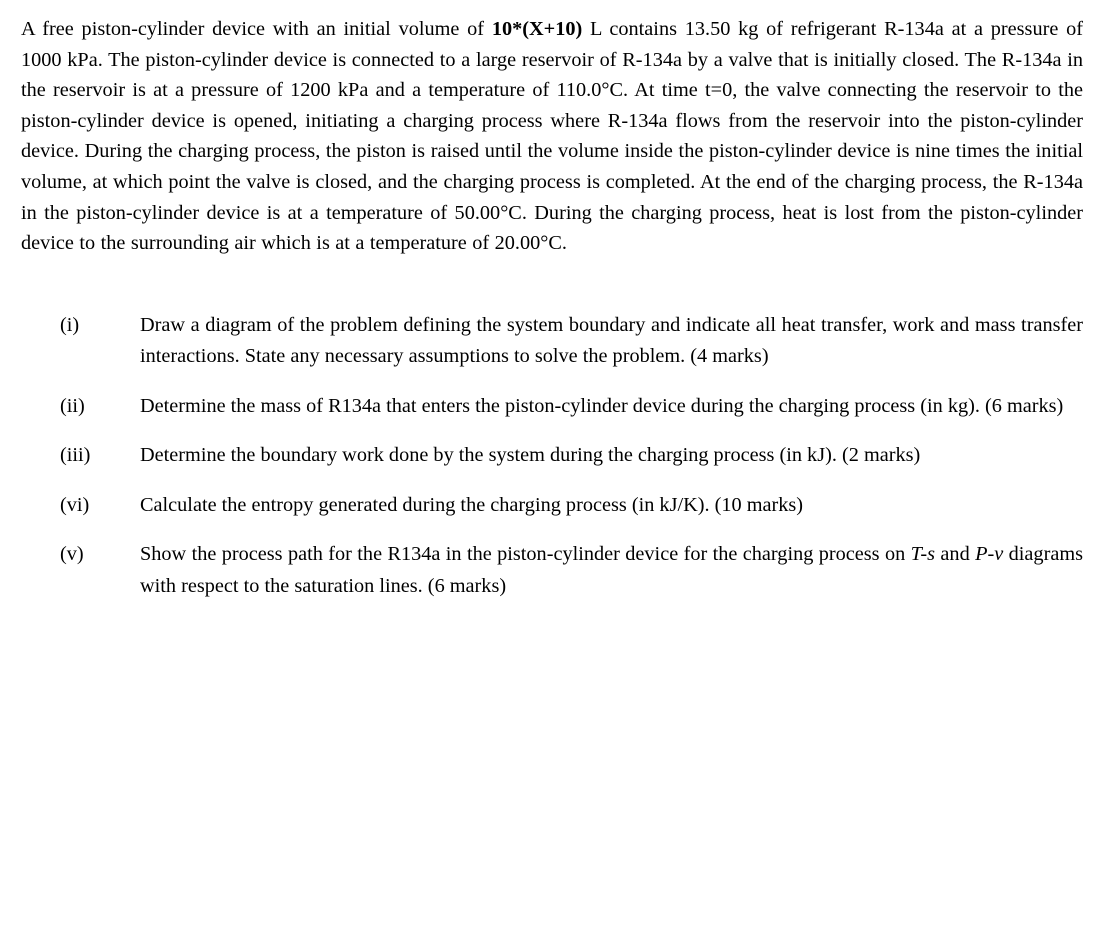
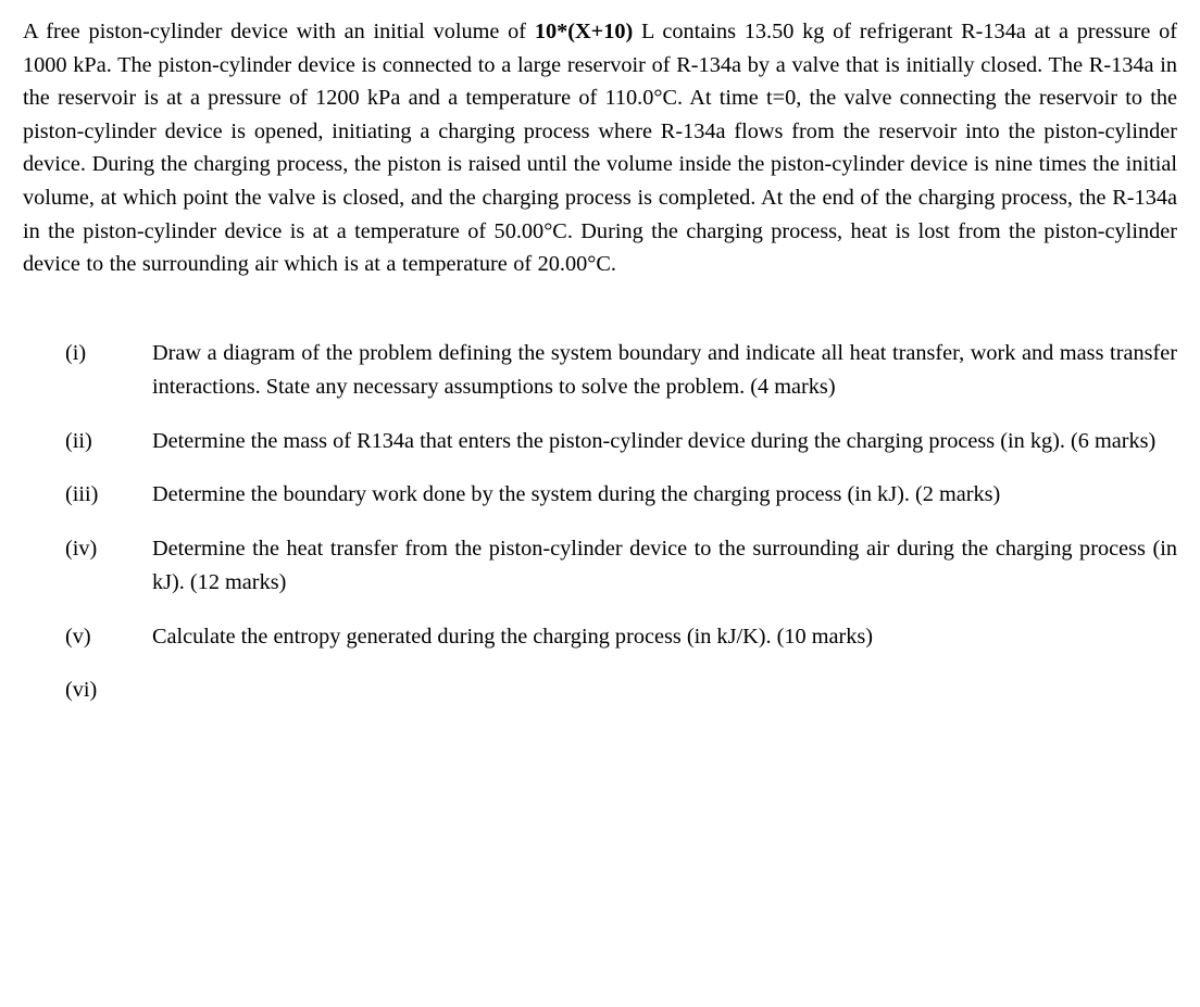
  A free piston-cylinder device with an initial volume of 10*(X+10) L contains 13.50 kg of refrigerant R-134a at a pressure of 1000 kPa. The piston-cylinder device is connected to a large reservoir of R-134a by a valve that is initially closed. The R-134a in the reservoir is at a pressure of 1200 kPa and a temperature of 110.0°C. At time t=0, the valve connecting the reservoir to the piston-cylinder device is opened, initiating a charging process where R-134a flows from the reservoir into the piston-cylinder device. During the charging process, the piston is raised until the volume inside the piston-cylinder device is nine times the initial volume, at which point the valve is closed, and the charging process is completed. At the end of the charging process, the R-134a in the piston-cylinder device is at a temperature of 50.00°C. During the charging process, heat is lost from the piston-cylinder device to the surrounding air which is at a temperature of 20.00°C.
  (i)
  Draw a diagram of the problem defining the system boundary and indicate all heat transfer, work and mass transfer interactions. State any necessary assumptions to solve the problem. (4 marks)
  (ii)
  Determine the mass of R134a that enters the piston-cylinder device during the charging process (in kg). (6 marks)
  (iii)
  Determine the boundary work done by the system during the charging process (in kJ). (2 marks)
+ (iv)
+ Determine the heat transfer from the piston-cylinder device to the surrounding air during the charging process (in kJ). (12 marks)
- (vi)
+ (v)
  Calculate the entropy generated during the charging process (in kJ/K). (10 marks)
- (v)
+ (vi)
- Show the process path for the R134a in the piston-cylinder device for the charging process on T-s and P-v diagrams with respect to the saturation lines. (6 marks)
